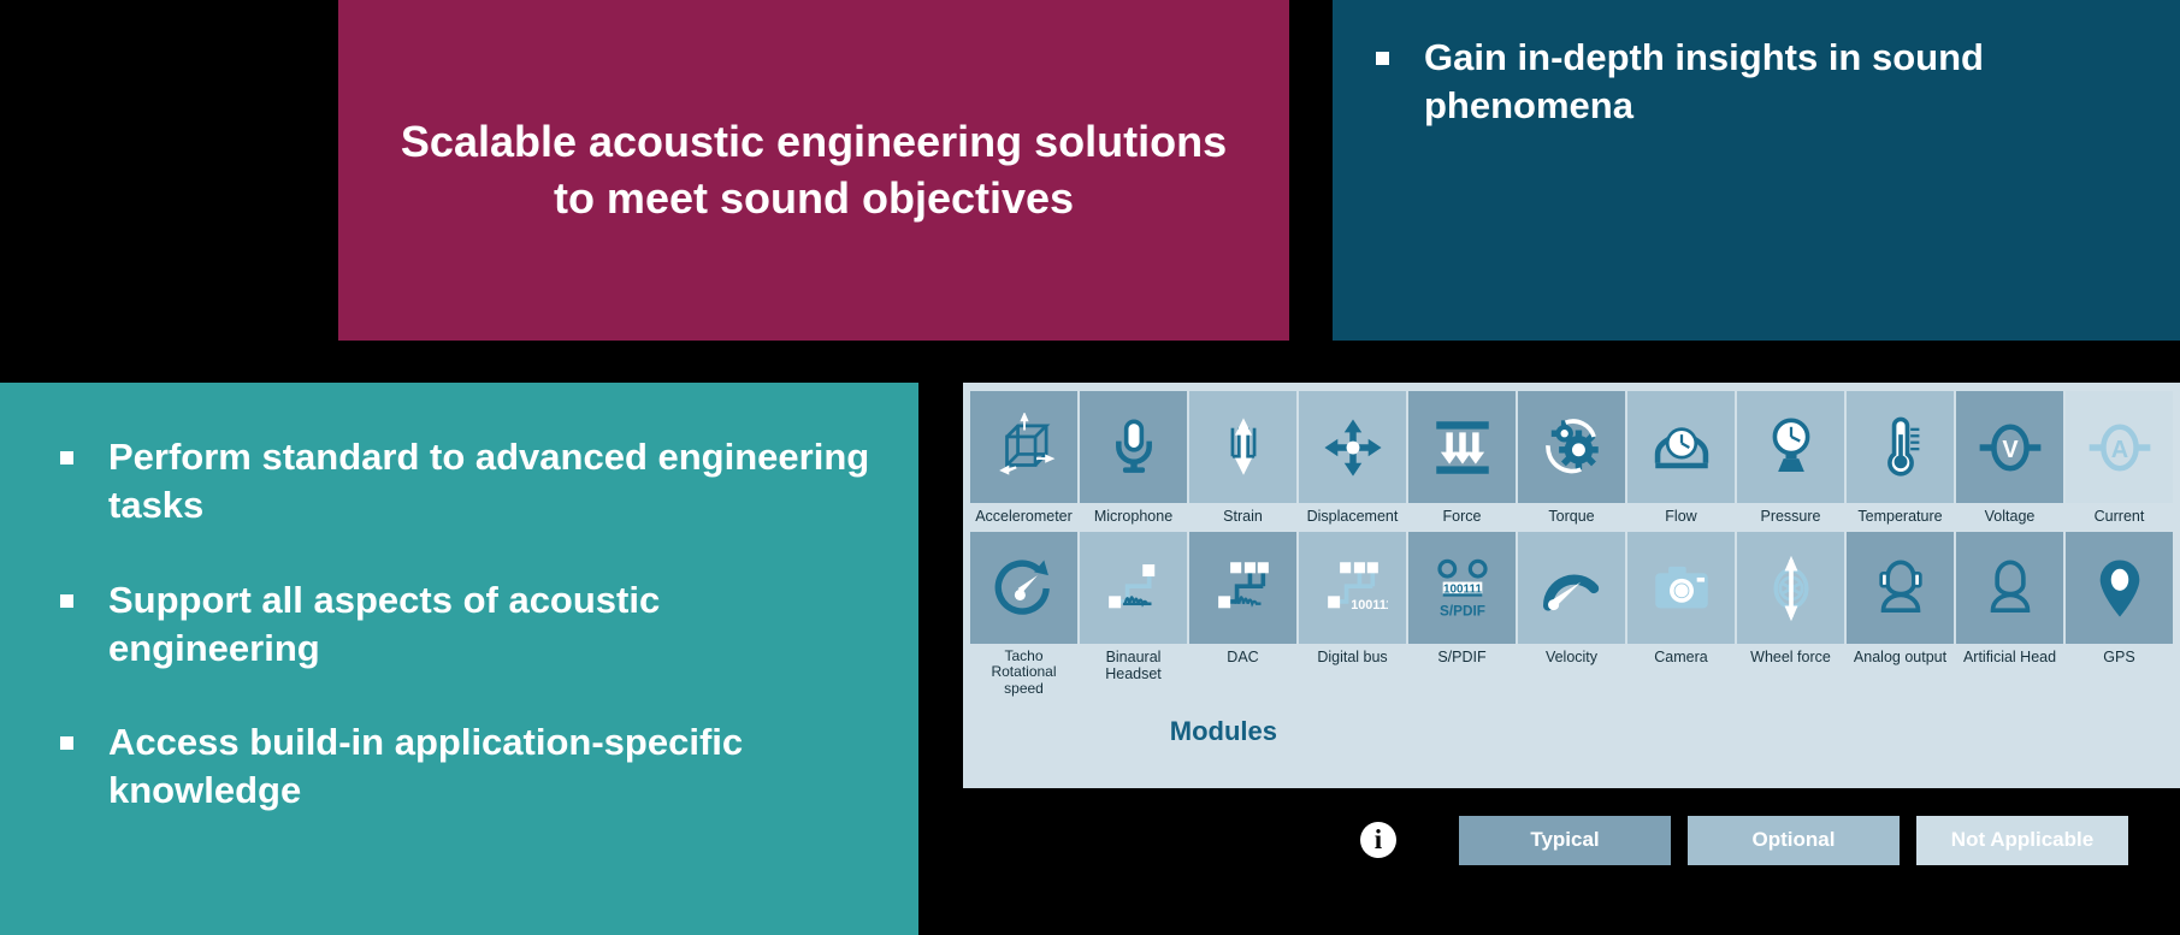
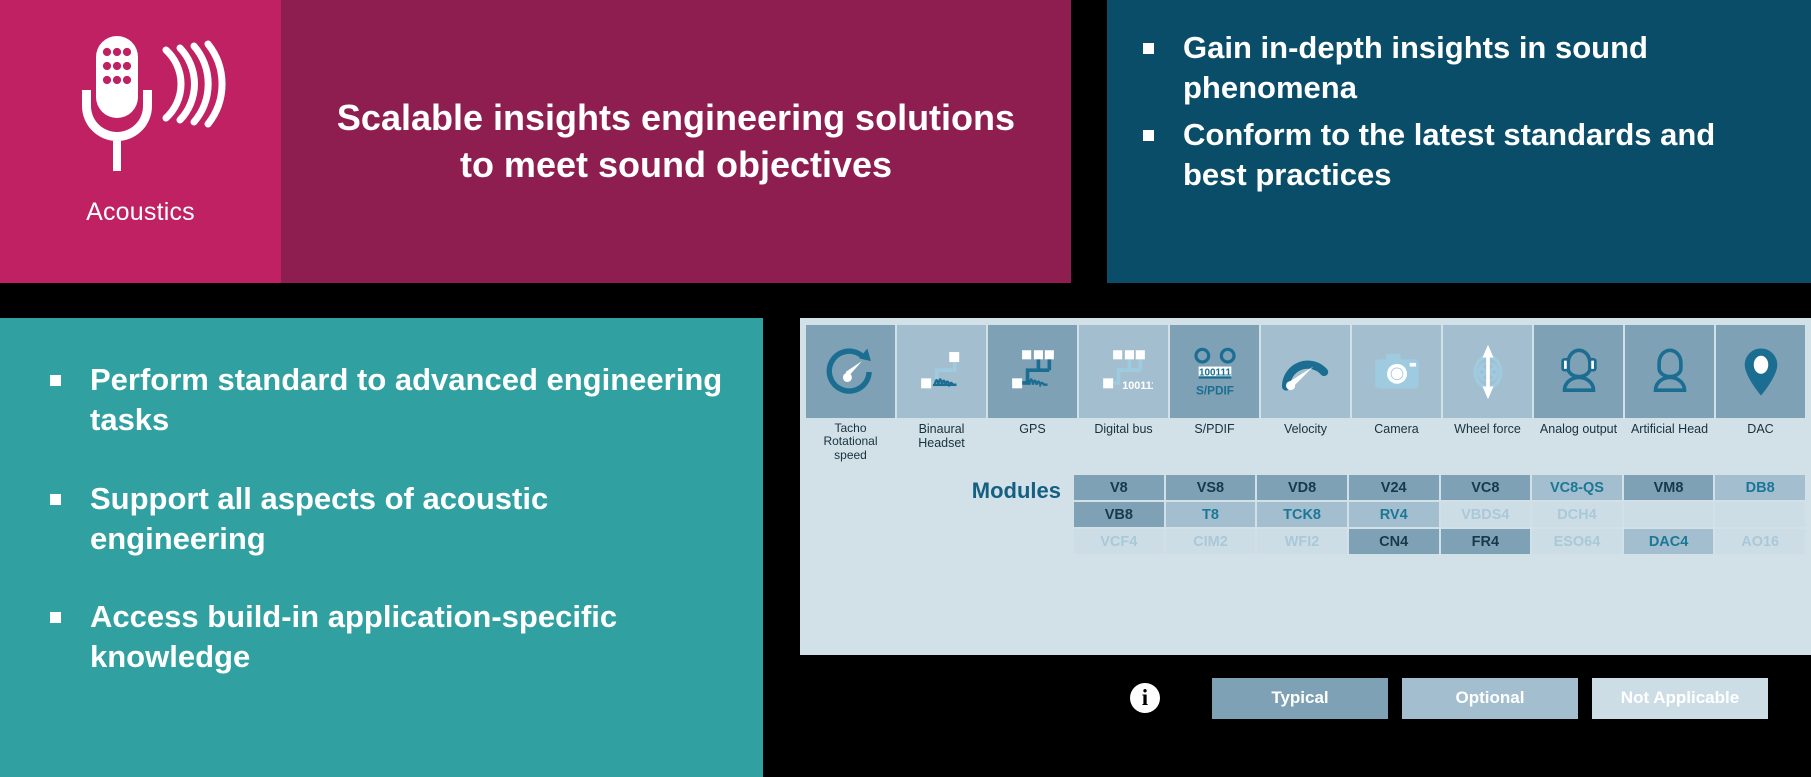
+ Acoustics
- Scalable acoustic engineering solutions to meet sound objectives
+ Scalable insights engineering solutions to meet sound objectives
  Gain in-depth insights in sound phenomena
+ Conform to the latest standards and best practices
  Perform standard to advanced engineering tasks
  Support all aspects of acoustic engineering
  Access build-in application-specific knowledge
- V
- A
- Accelerometer
- Microphone
- Strain
- Displacement
- Force
- Torque
- Flow
- Pressure
- Temperature
- Voltage
- Current
  10011
  100111
  S/PDIF
  Tacho
  Rotational speed
  Binaural Headset
- DAC
+ GPS
  Digital bus
  S/PDIF
  Velocity
  Camera
  Wheel force
  Analog output
  Artificial Head
- GPS
+ DAC
  Modules
+ V8
+ VS8
+ VD8
+ V24
+ VC8
+ VC8-QS
+ VM8
+ DB8
+ VB8
+ T8
+ TCK8
+ RV4
+ VBDS4
+ DCH4
+ VCF4
+ CIM2
+ WFI2
+ CN4
+ FR4
+ ESO64
+ DAC4
+ AO16
  i
  Typical
  Optional
  Not Applicable
